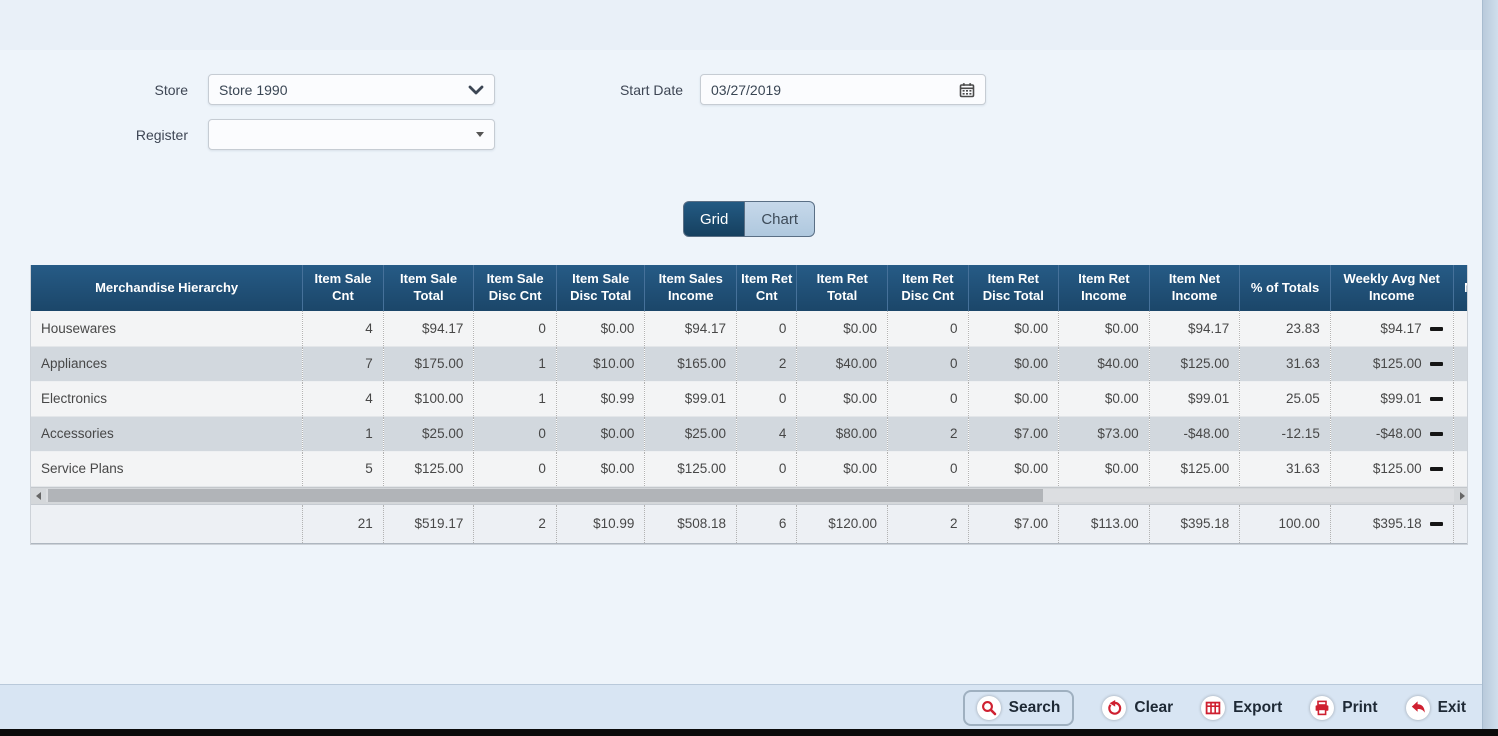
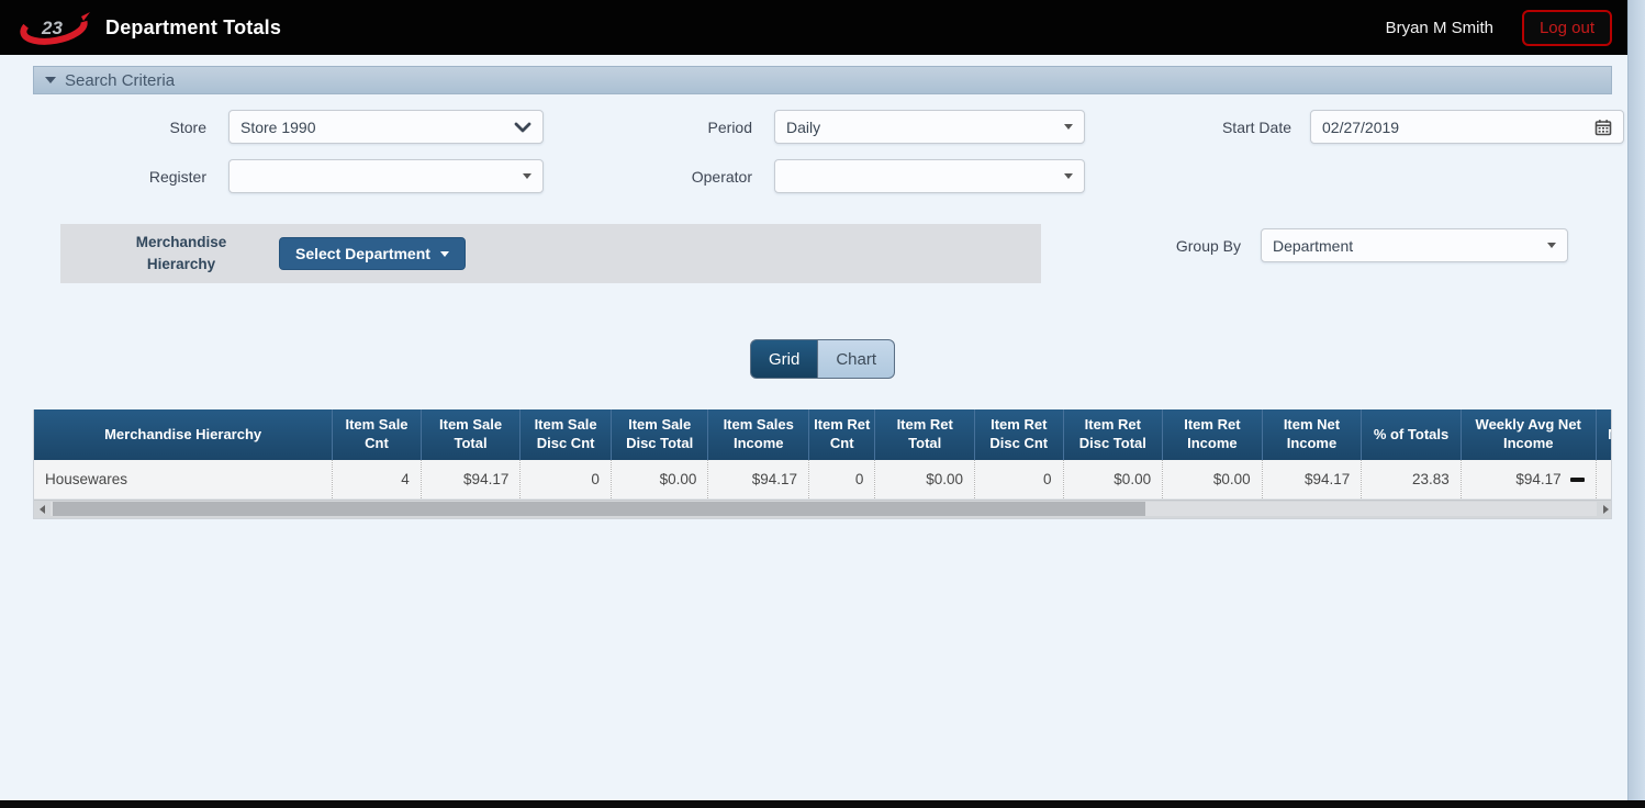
+ 23
+ Department Totals
+ Bryan M Smith
+ Log out
+ Search Criteria
  Store
  Store 1990
+ Period
+ Daily
  Start Date
- 03/27/2019
+ 02/27/2019
  Register
+ Operator
+ Merchandise Hierarchy
+ Select Department
+ Group By
+ Department
  Grid
  Chart
  Merchandise Hierarchy	Item Sale Cnt	Item Sale Total	Item Sale Disc Cnt	Item Sale Disc Total	Item Sales Income	Item Ret Cnt	Item Ret Total	Item Ret Disc Cnt	Item Ret Disc Total	Item Ret Income	Item Net Income	% of Totals	Weekly Avg Net Income
  Housewares	4	$94.17	0	$0.00	$94.17	0	$0.00	0	$0.00	$0.00	$94.17	23.83	$94.17
- Appliances	7	$175.00	1	$10.00	$165.00	2	$40.00	0	$0.00	$40.00	$125.00	31.63	$125.00
- Electronics	4	$100.00	1	$0.99	$99.01	0	$0.00	0	$0.00	$0.00	$99.01	25.05	$99.01
- Accessories	1	$25.00	0	$0.00	$25.00	4	$80.00	2	$7.00	$73.00	-$48.00	-12.15	-$48.00
- Service Plans	5	$125.00	0	$0.00	$125.00	0	$0.00	0	$0.00	$0.00	$125.00	31.63	$125.00
- 	21	$519.17	2	$10.99	$508.18	6	$120.00	2	$7.00	$113.00	$395.18	100.00	$395.18
- Search
- Clear
- Export
- Print
- Exit
